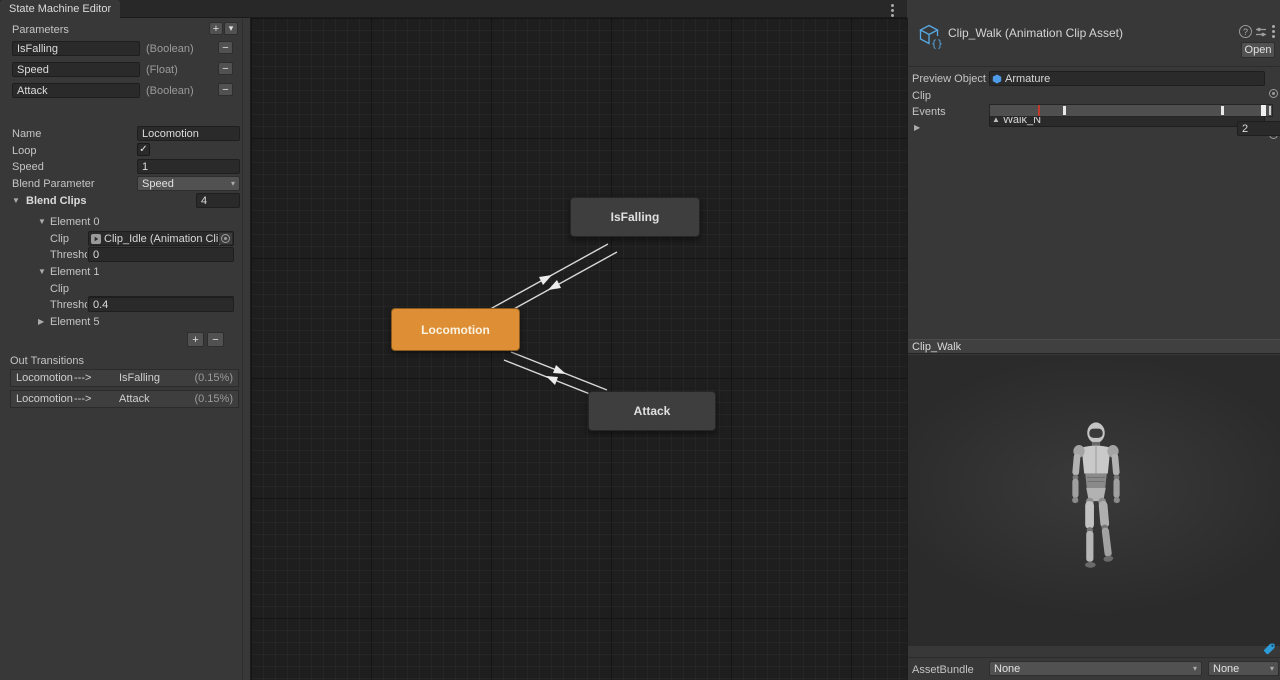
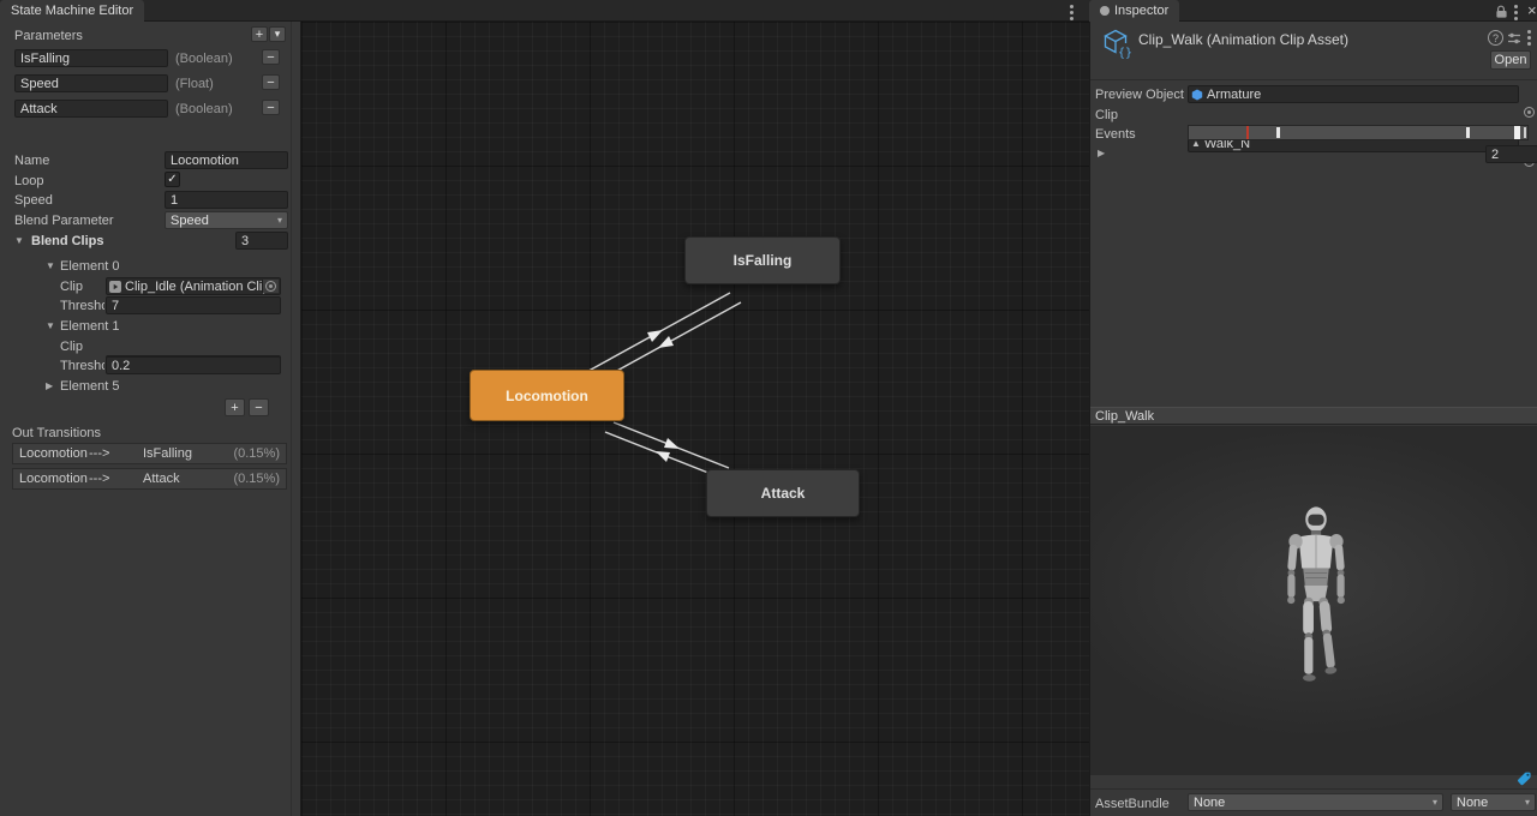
  State Machine Editor
  Parameters
  +
  ▾
  IsFalling
  (Boolean)
  −
  Speed
  (Float)
  −
  Attack
  (Boolean)
  −
  Name
  Locomotion
  Loop
  ✓
  Speed
  1
  Blend Parameter
  Speed
  ▾
  ▼
  Blend Clips
- 4
+ 3
  ▼
  Element 0
  Clip
  Clip_Idle (Animation Cl
  Thresh
- 0
+ 7
  ▼
  Element 1
  Clip
  Thresh
- 0.4
+ 0.2
  ▶
  Element 5
  +
  −
  Out Transitions
  Locomotion
  --->
  IsFalling
  (0.15%)
  Locomotion
  --->
  Attack
  (0.15%)
  IsFalling
  Locomotion
  Attack
+ Inspector
+ ×
  {}
  Clip_Walk (Animation Clip Asset)
  ?
  Open
  Preview Object
  Armature
  Clip
  ▲
  Walk_N
  Events
  ▶
  2
  Clip_Walk
  AssetBundle
  None
  ▾
  None
  ▾
